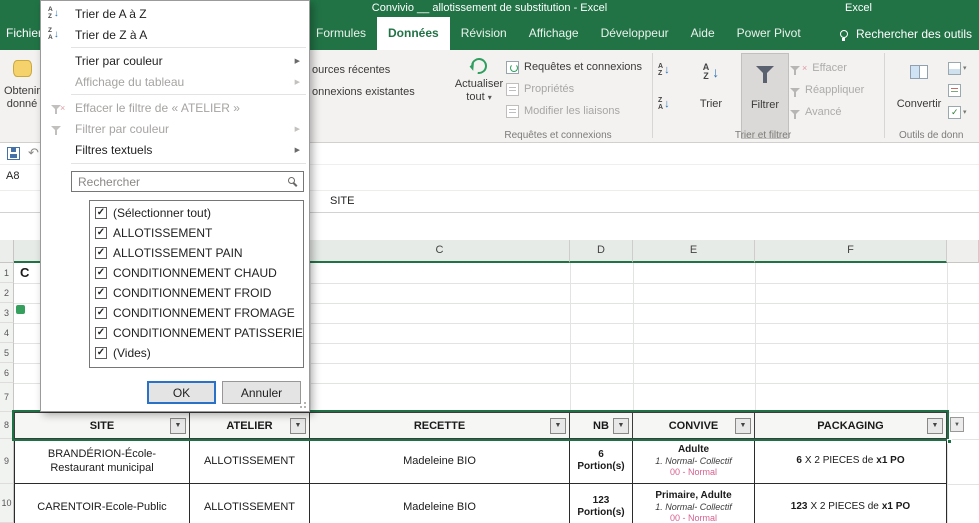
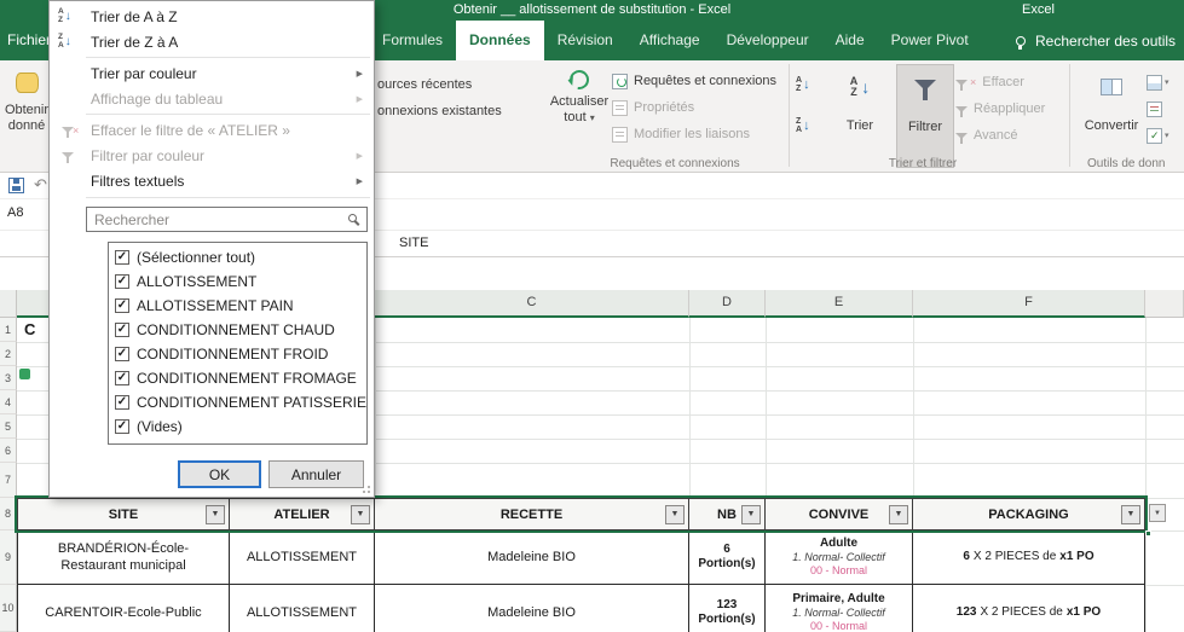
- Convivio __ allotissement de substitution - Excel
+ Obtenir __ allotissement de substitution - Excel
  Excel
  Fichie
  Formules
  Données
  Révision
  Affichage
  Développeur
  Aide
  Power Pivot
  Rechercher des outils
  Obtenir
  donné
  ources récentes
  onnexions existantes
  Actualiser
  tout ▾
  Requêtes et connexions
  Propriétés
  Modifier les liaisons
  Requêtes et connexions
  ↓
  ↓
  A
  Z
  ↓
  Trier
  Filtrer
  ×
  Effacer
  Réappliquer
  Avancé
  Trier et filtrer
  Convertir
  Outils de donn
  ↶
  A8
  SITE
  C
  D
  E
  F
  1
  2
  3
  4
  5
  6
  7
  8
  9
  10
  C
  SITE
  ATELIER
  RECETTE
  NB
  CONVIVE
  PACKAGING
  BRANDÉRION-École-
  Restaurant municipal
  ALLOTISSEMENT
  Madeleine BIO
  6
  Portion(s)
  Adulte
  1. Normal- Collectif
  00 - Normal
  6
  X 2 PIECES de
  x1 PO
  CARENTOIR-Ecole-Public
  ALLOTISSEMENT
  Madeleine BIO
  123
  Portion(s)
  Primaire, Adulte
  1. Normal- Collectif
  00 - Normal
  123
  X 2 PIECES de
  x1 PO
  ↓
  Trier de A à Z
  ↓
  Trier de Z à A
  Trier par couleur
  Affichage du tableau
  ×
  Effacer le filtre de « ATELIER »
  Filtrer par couleur
  Filtres textuels
  Rechercher
  ✓
  (Sélectionner tout)
  ✓
  ALLOTISSEMENT
  ✓
  ALLOTISSEMENT PAIN
  ✓
  CONDITIONNEMENT CHAUD
  ✓
  CONDITIONNEMENT FROID
  ✓
  CONDITIONNEMENT FROMAGE
  ✓
  CONDITIONNEMENT PATISSERIE
  ✓
  (Vides)
  OK
  Annuler
